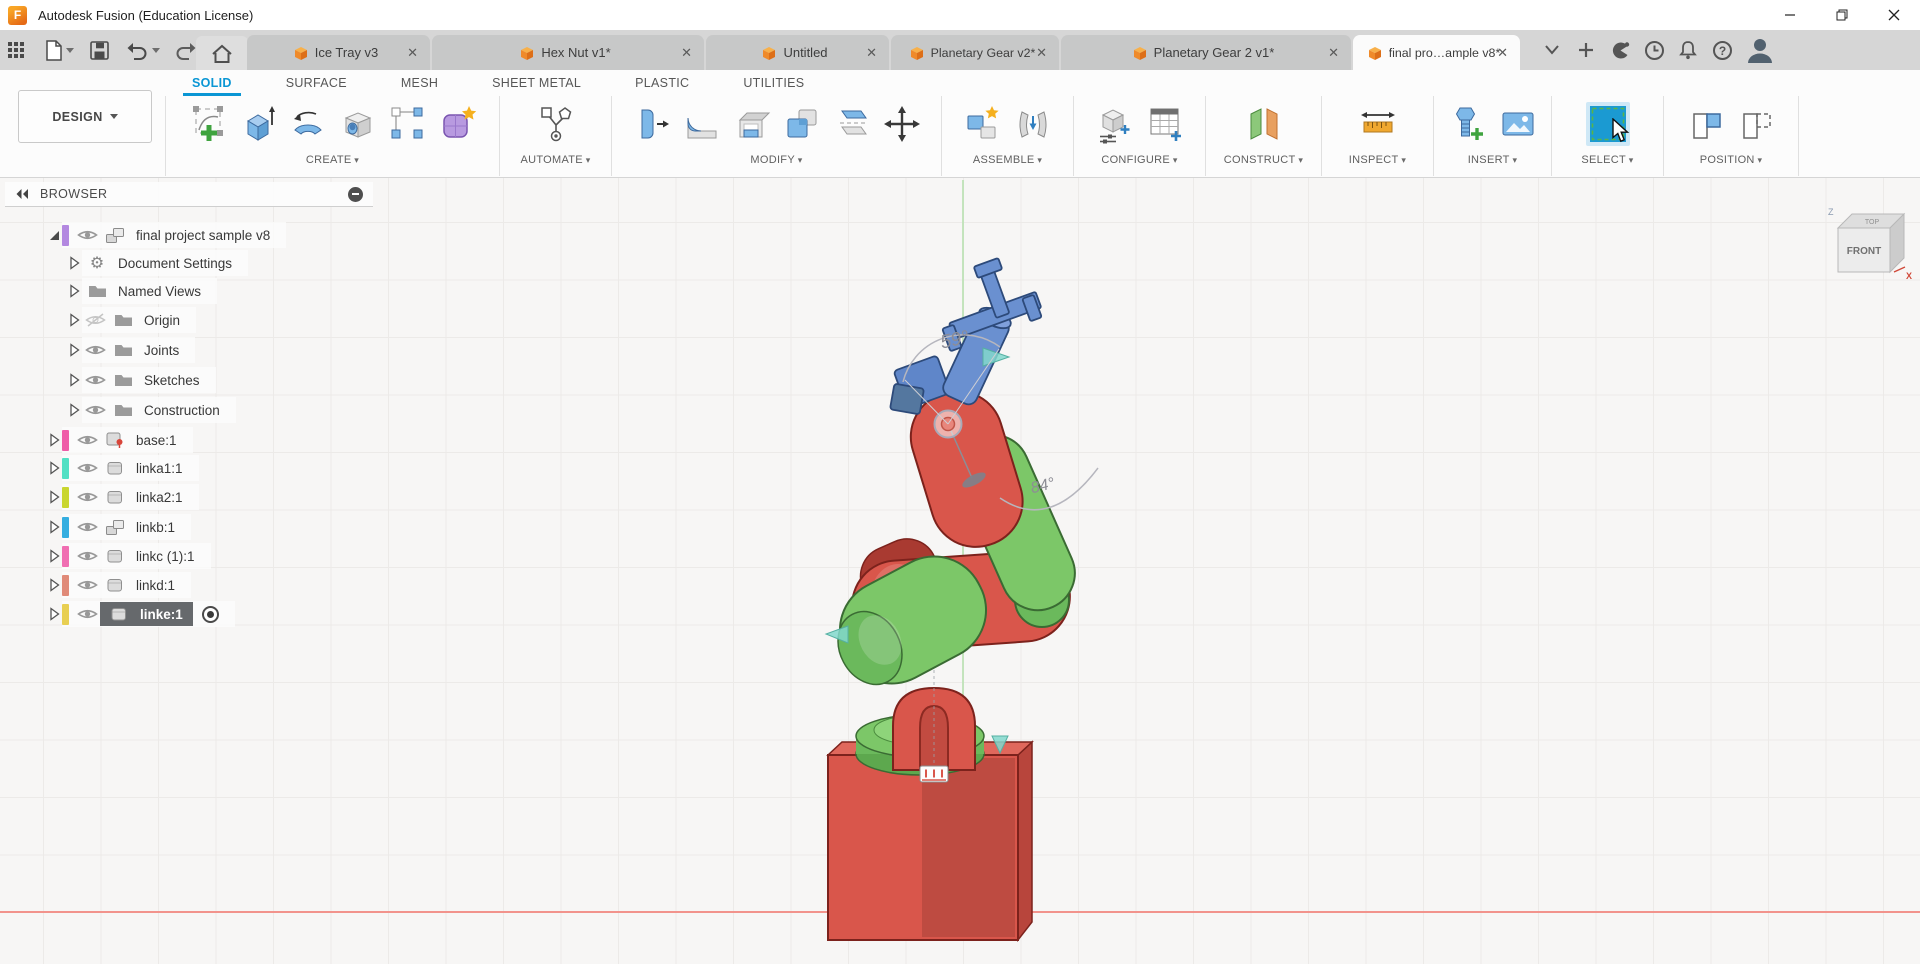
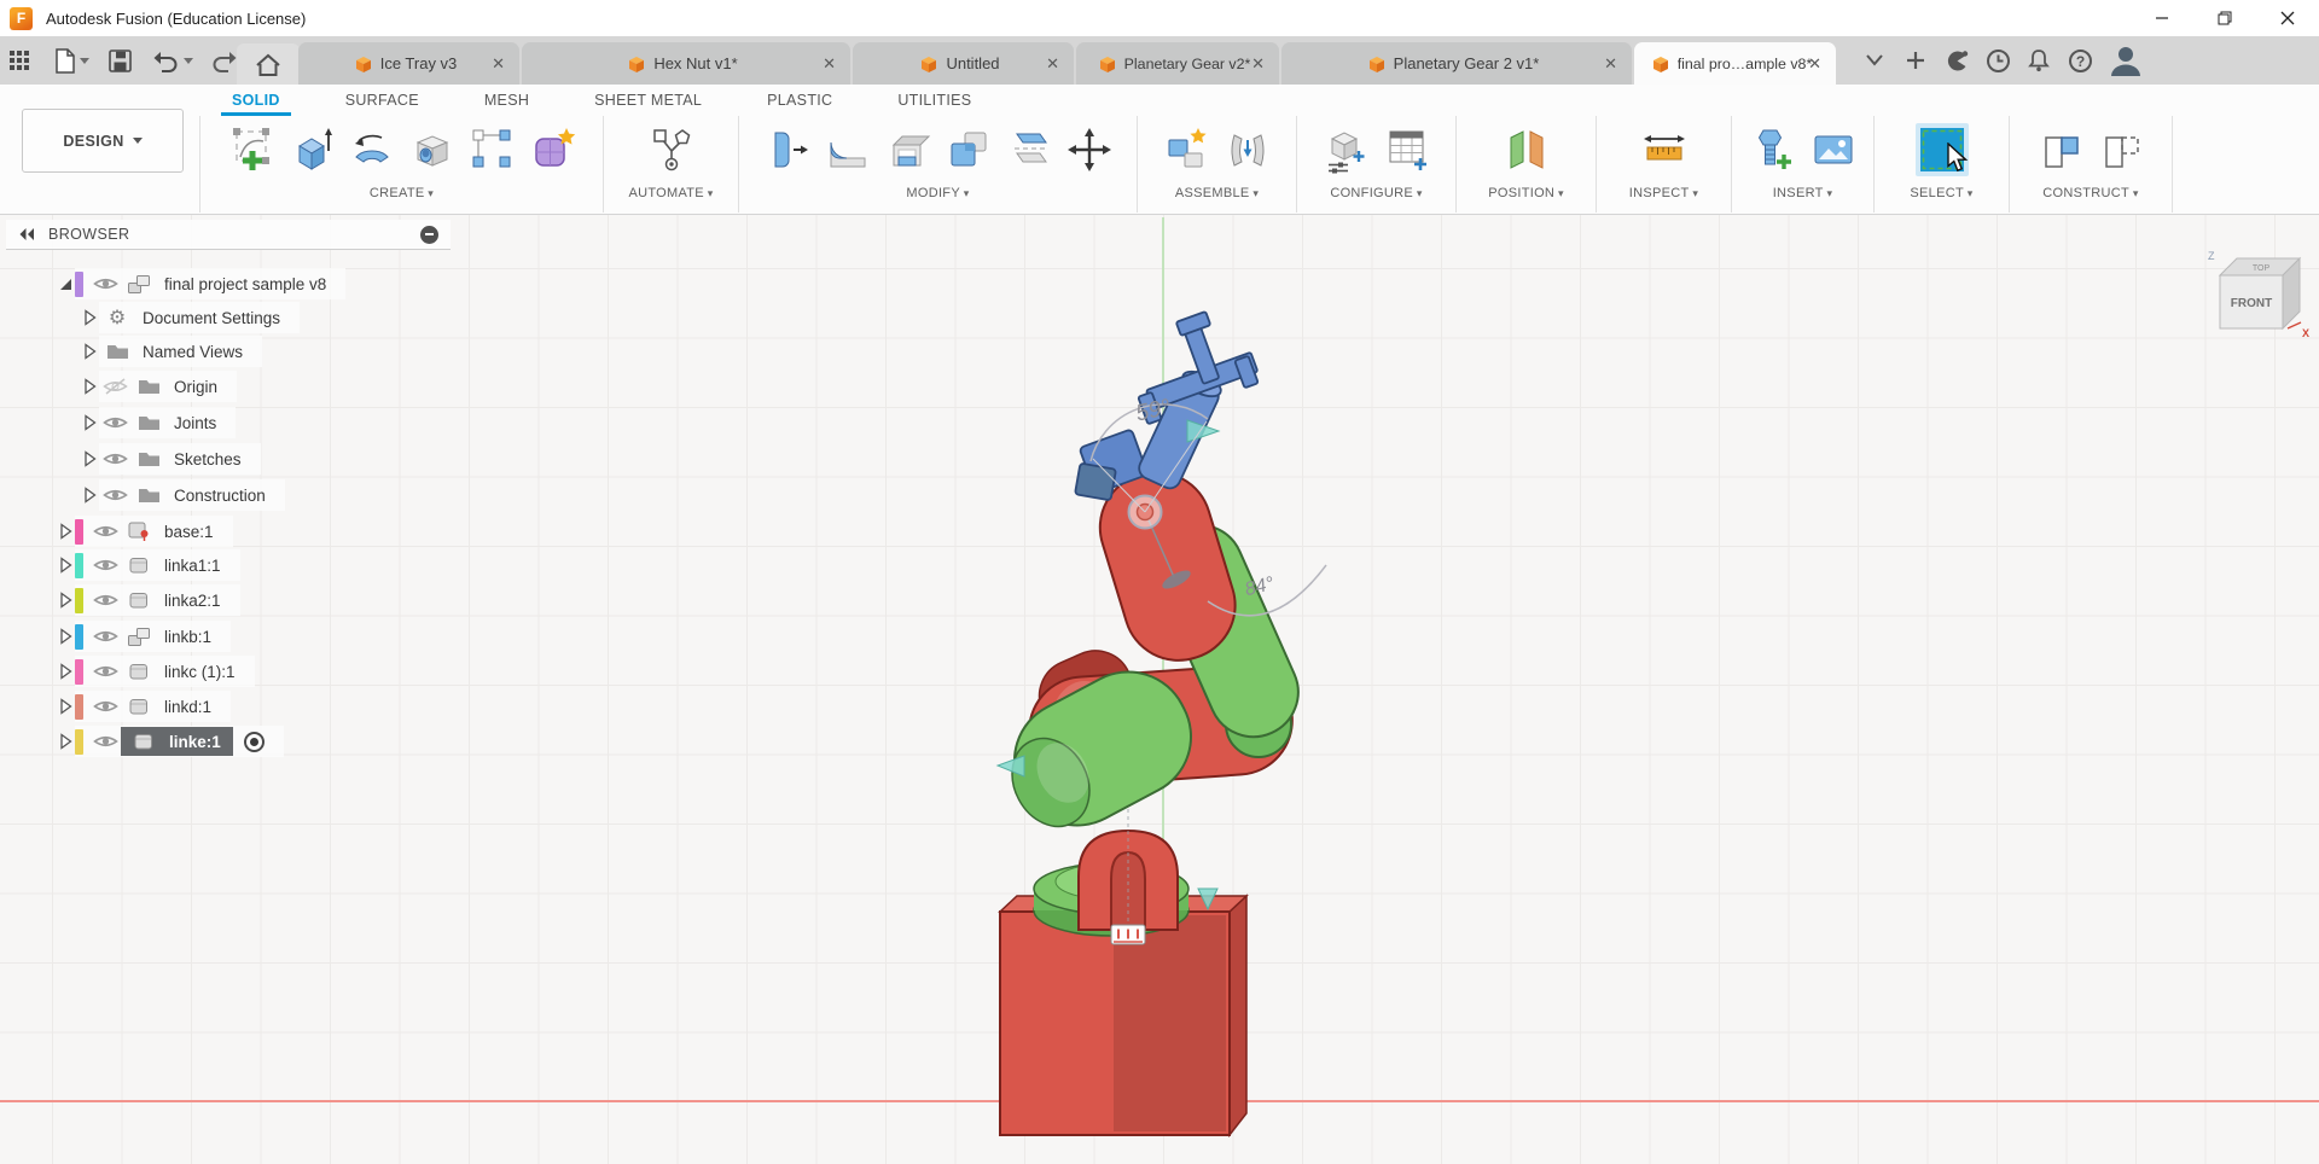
  F
  Autodesk Fusion (Education License)
  Ice Tray v3
  ✕
  Hex Nut v1*
  ✕
  Untitled
  ✕
  Planetary Gear v2*
  ✕
  Planetary Gear 2 v1*
  ✕
  final pro…ample v8*
  ✕
  ?
  DESIGN
  SOLID
  SURFACE
  MESH
  SHEET METAL
  PLASTIC
  UTILITIES
  CREATE
  AUTOMATE
  MODIFY
  ASSEMBLE
  CONFIGURE
- CONSTRUCT
+ POSITION
  INSPECT
  INSERT
  SELECT
- POSITION
+ CONSTRUCT
  FRONT
  Z
  X
  BROWSER
  final project sample v8
  ⚙
  Document Settings
  Named Views
  Origin
  Joints
  Sketches
  Construction
  base:1
  linka1:1
  linka2:1
  linkb:1
  linkc (1):1
  linkd:1
  linke:1
